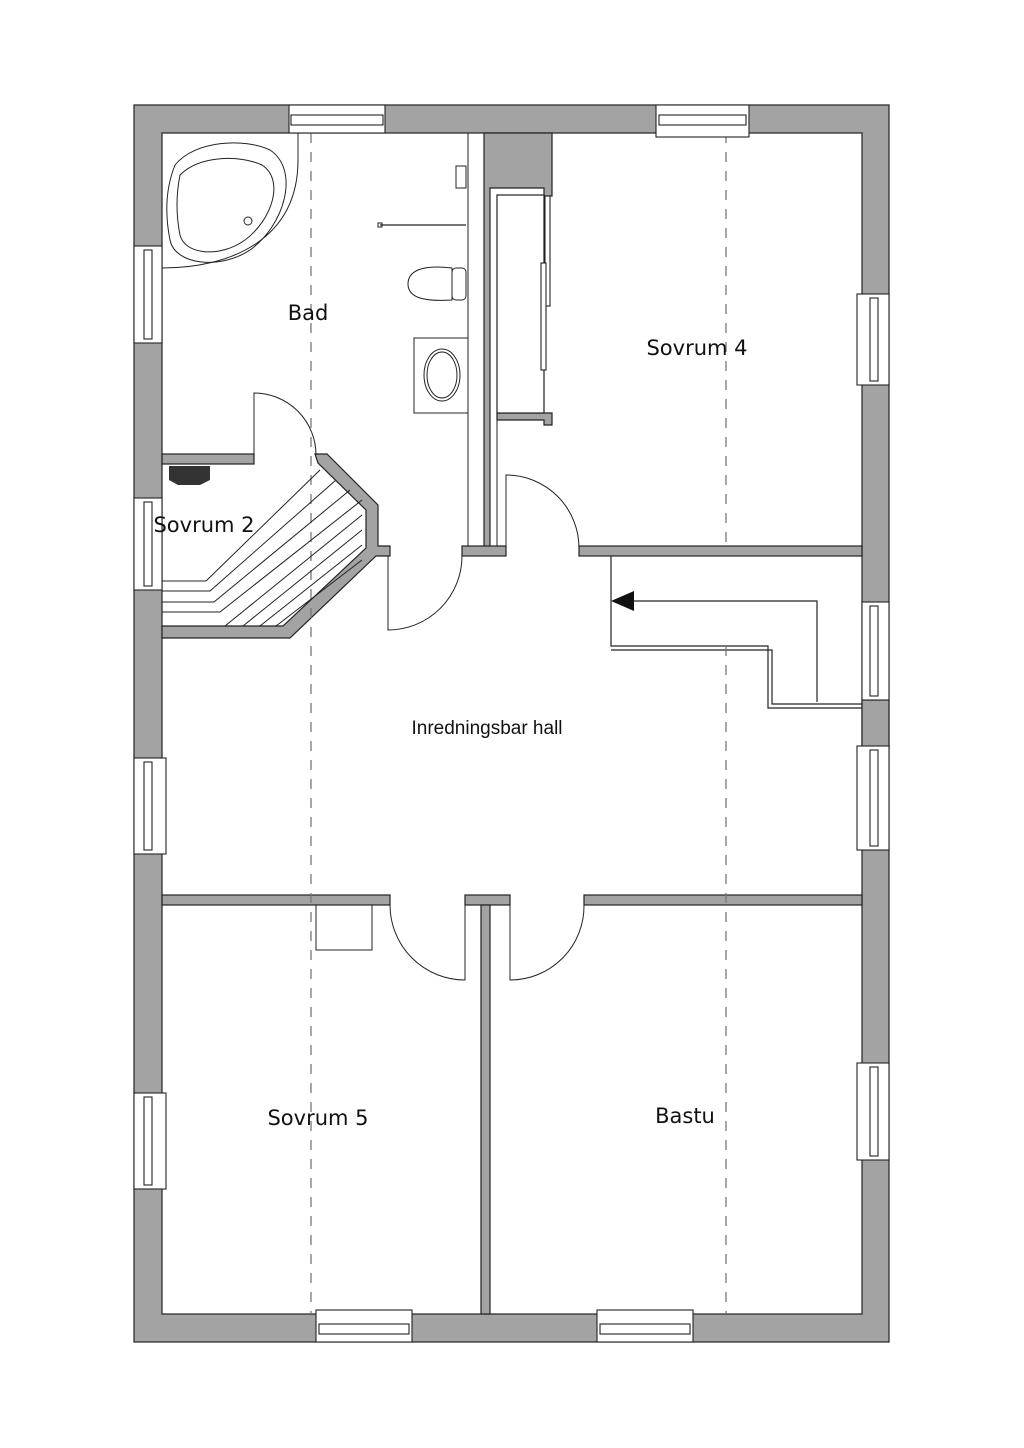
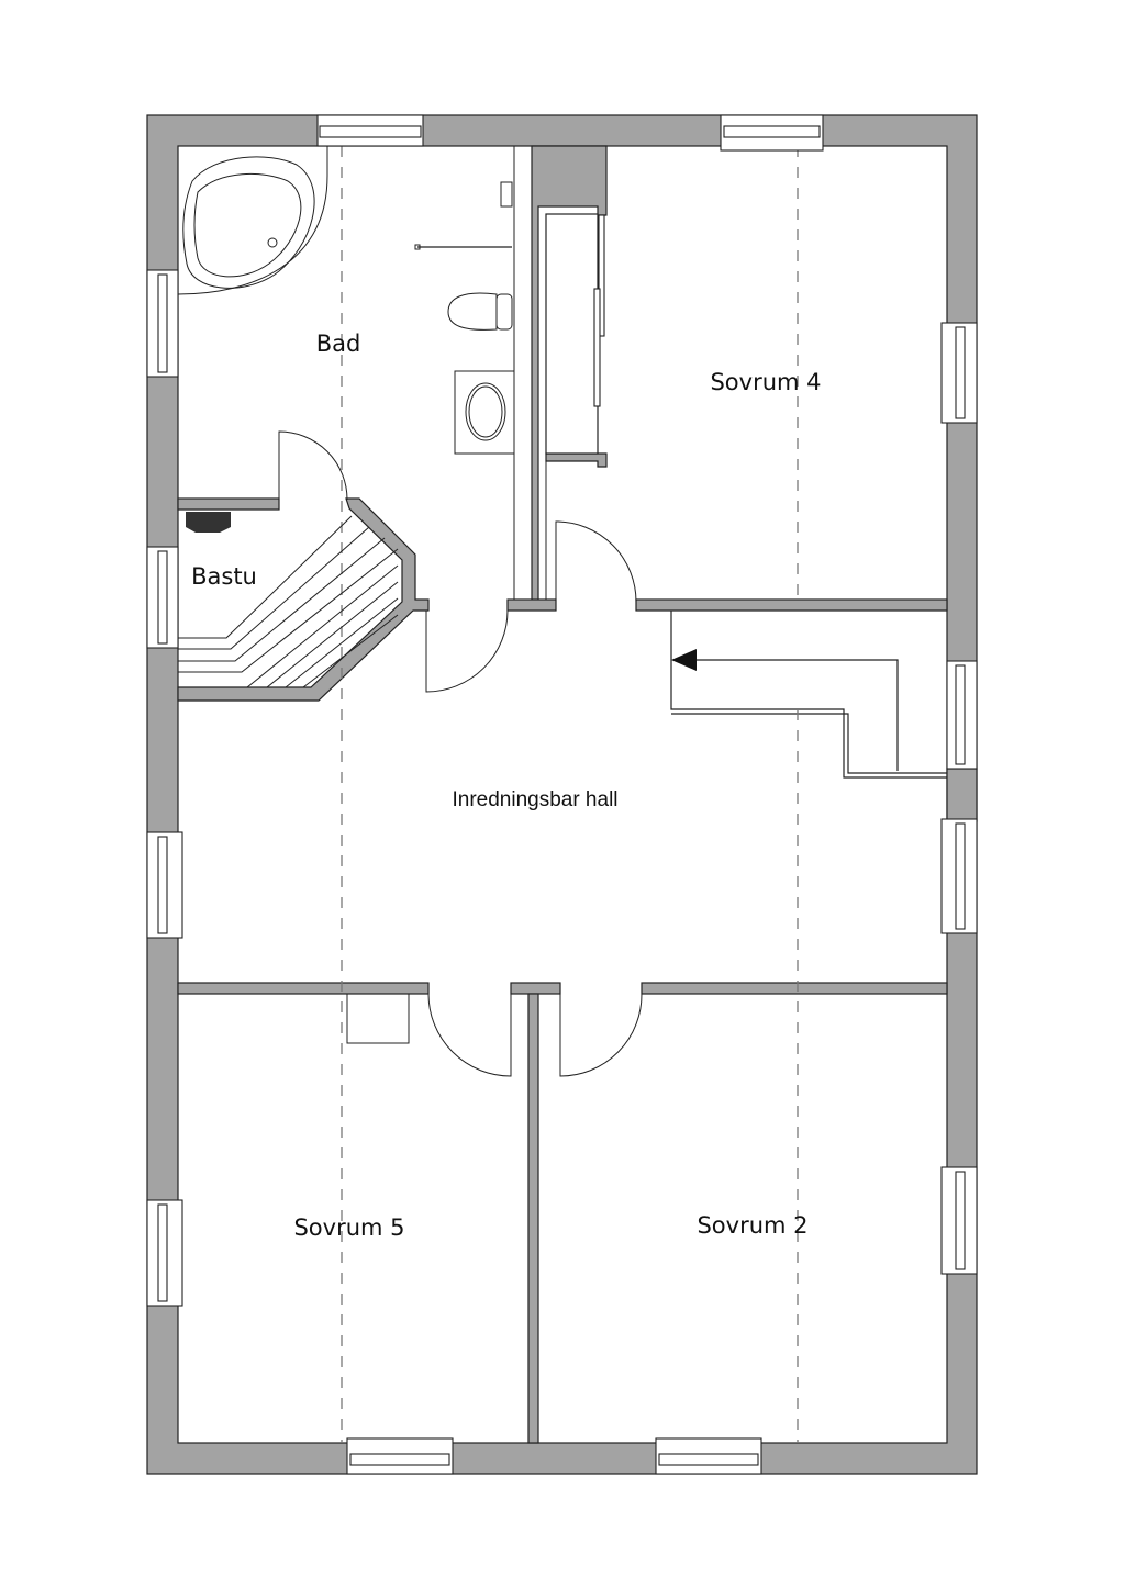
  Bad
- Sovrum 2
+ Bastu
  Sovrum 4
  Inredningsbar hall
  Sovrum 5
- Bastu
+ Sovrum 2
